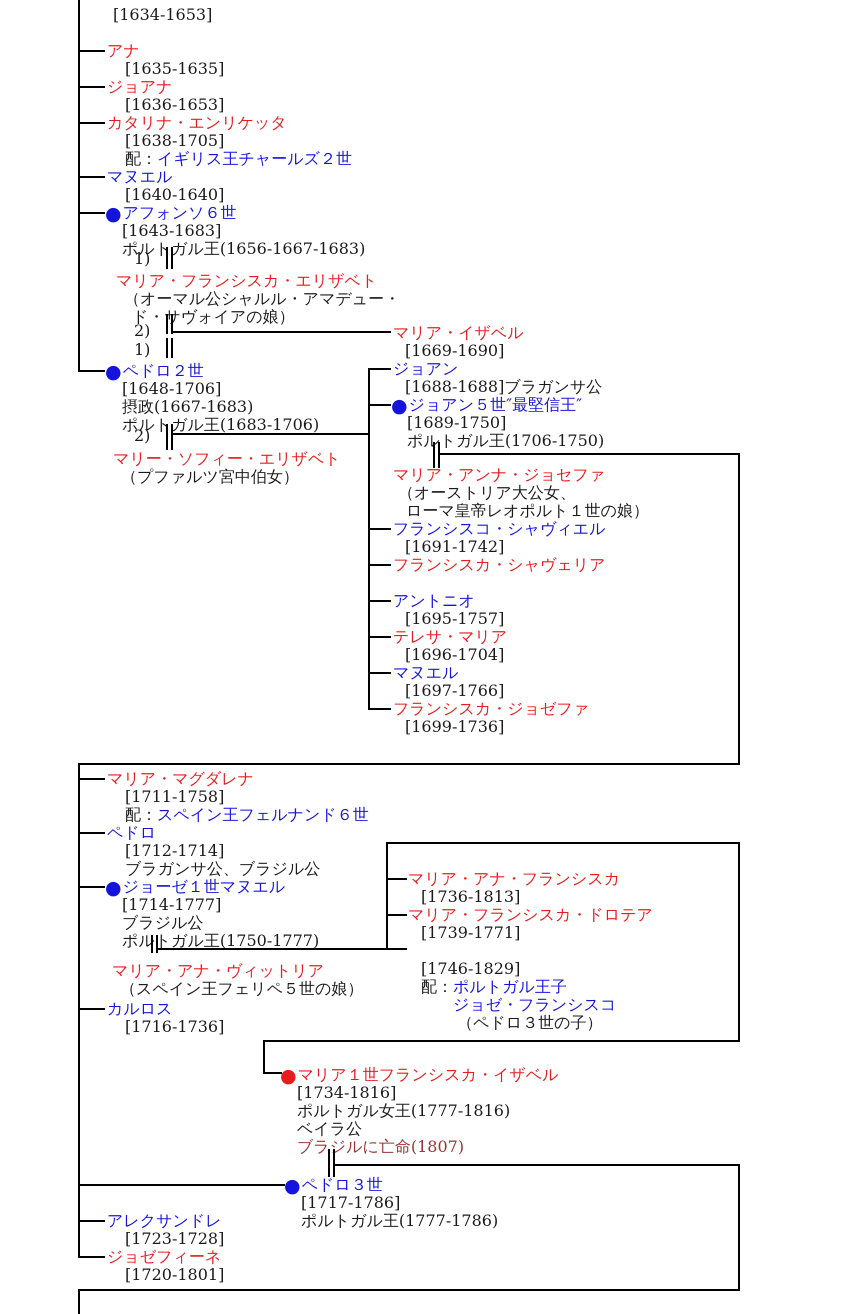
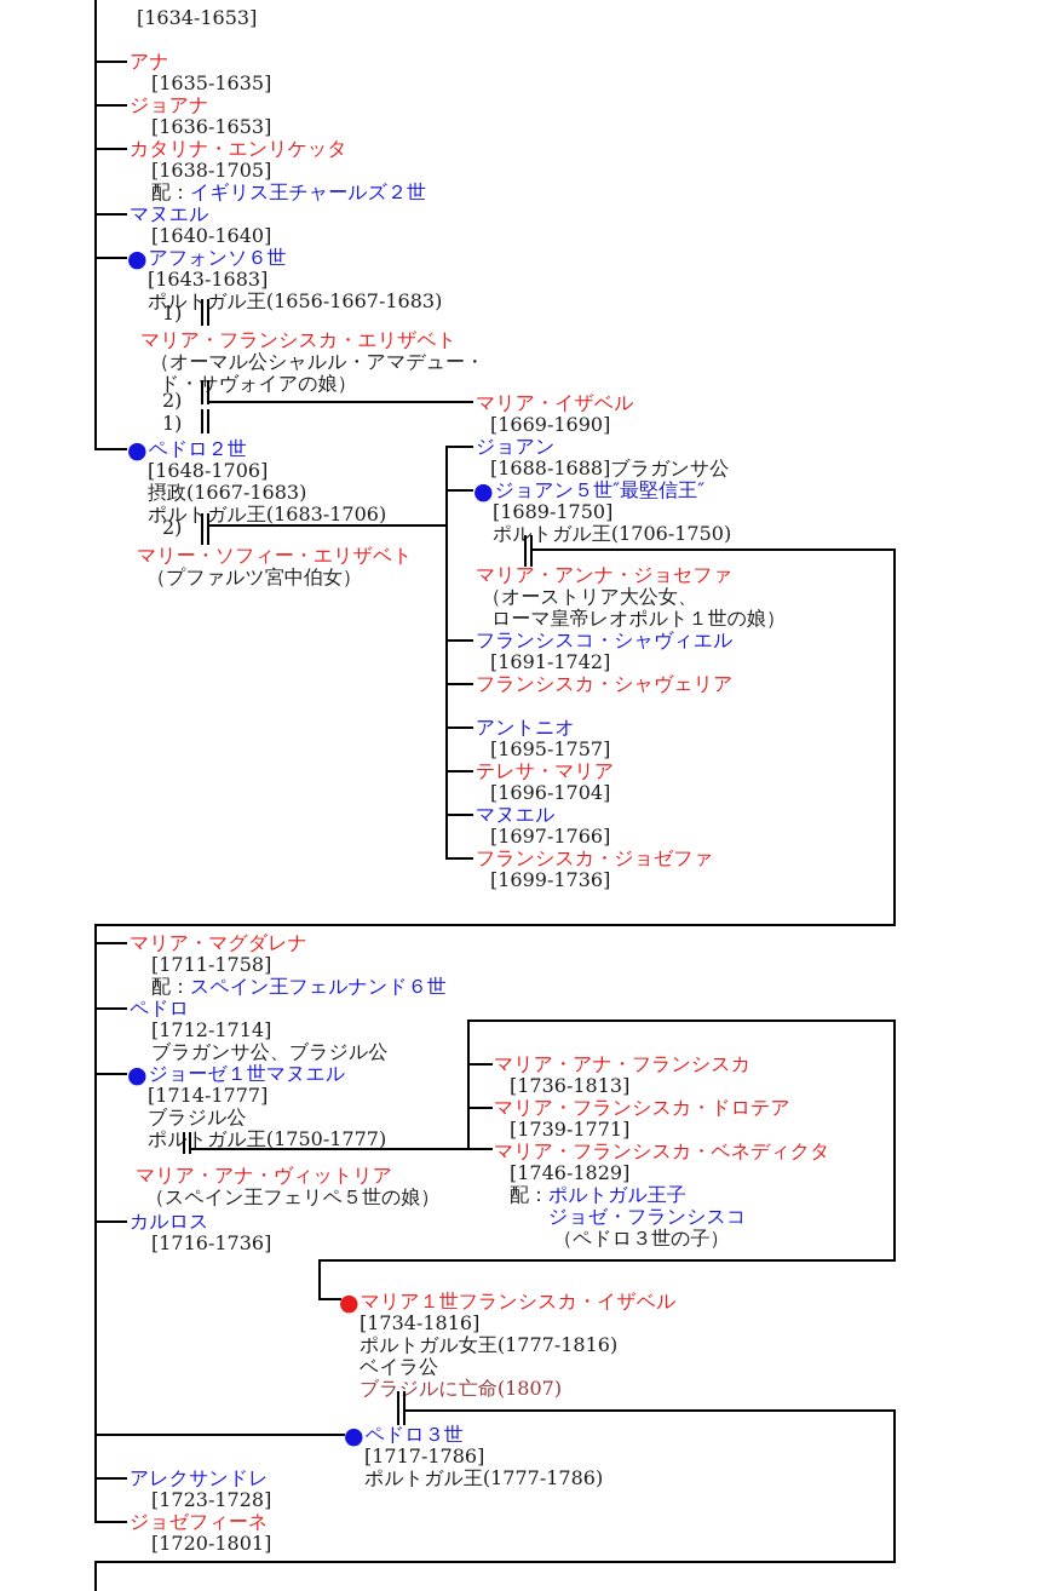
  [1634-1653]
  アナ
  [1635-1635]
  ジョアナ
  [1636-1653]
  カタリナ・エンリケッタ
  [1638-1705]
  配：イギリス王チャールズ２世
  マヌエル
  [1640-1640]
  ●アフォンソ６世
  [1643-1683]
  ポルトガル王(1656-1667-1683)
  1)
  マリア・フランシスカ・エリザベト
  （オーマル公シャルル・アマデュー・
  ド・サヴォイアの娘）
  2)
  1)
  ●ペドロ２世
  [1648-1706]
  摂政(1667-1683)
  ポルトガル王(1683-1706)
  2)
  マリー・ソフィー・エリザベト
  （プファルツ宮中伯女）
  マリア・イザベル
  [1669-1690]
  ジョアン
  [1688-1688]ブラガンサ公
  ●ジョアン５世″最堅信王″
  [1689-1750]
  ポルトガル王(1706-1750)
  マリア・アンナ・ジョセファ
  （オーストリア大公女、
  ローマ皇帝レオポルト１世の娘）
  フランシスコ・シャヴィエル
  [1691-1742]
  フランシスカ・シャヴェリア
  アントニオ
  [1695-1757]
  テレサ・マリア
  [1696-1704]
  マヌエル
  [1697-1766]
  フランシスカ・ジョゼファ
  [1699-1736]
  マリア・マグダレナ
  [1711-1758]
  配：スペイン王フェルナンド６世
  ペドロ
  [1712-1714]
  ブラガンサ公、ブラジル公
  ●ジョーゼ１世マヌエル
  [1714-1777]
  ブラジル公
  ポルトガル王(1750-1777)
  マリア・アナ・ヴィットリア
  （スペイン王フェリペ５世の娘）
  カルロス
  [1716-1736]
  マリア・アナ・フランシスカ
  [1736-1813]
  マリア・フランシスカ・ドロテア
  [1739-1771]
+ マリア・フランシスカ・ベネディクタ
  [1746-1829]
  配：ポルトガル王子
  ジョゼ・フランシスコ
  （ペドロ３世の子）
  ●マリア１世フランシスカ・イザベル
  [1734-1816]
  ポルトガル女王(1777-1816)
  ベイラ公
  ブラジルに亡命(1807)
  ●ペドロ３世
  [1717-1786]
  ポルトガル王(1777-1786)
  アレクサンドレ
  [1723-1728]
  ジョゼフィーネ
  [1720-1801]
